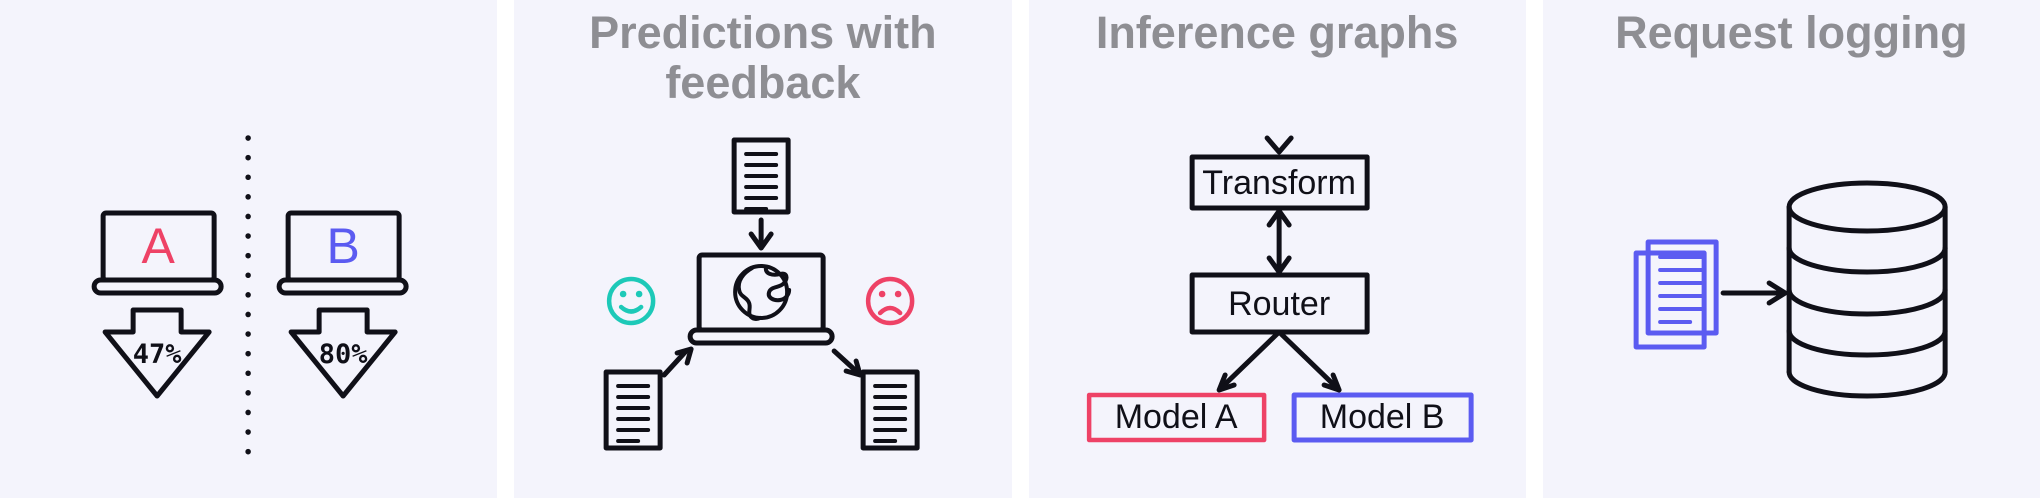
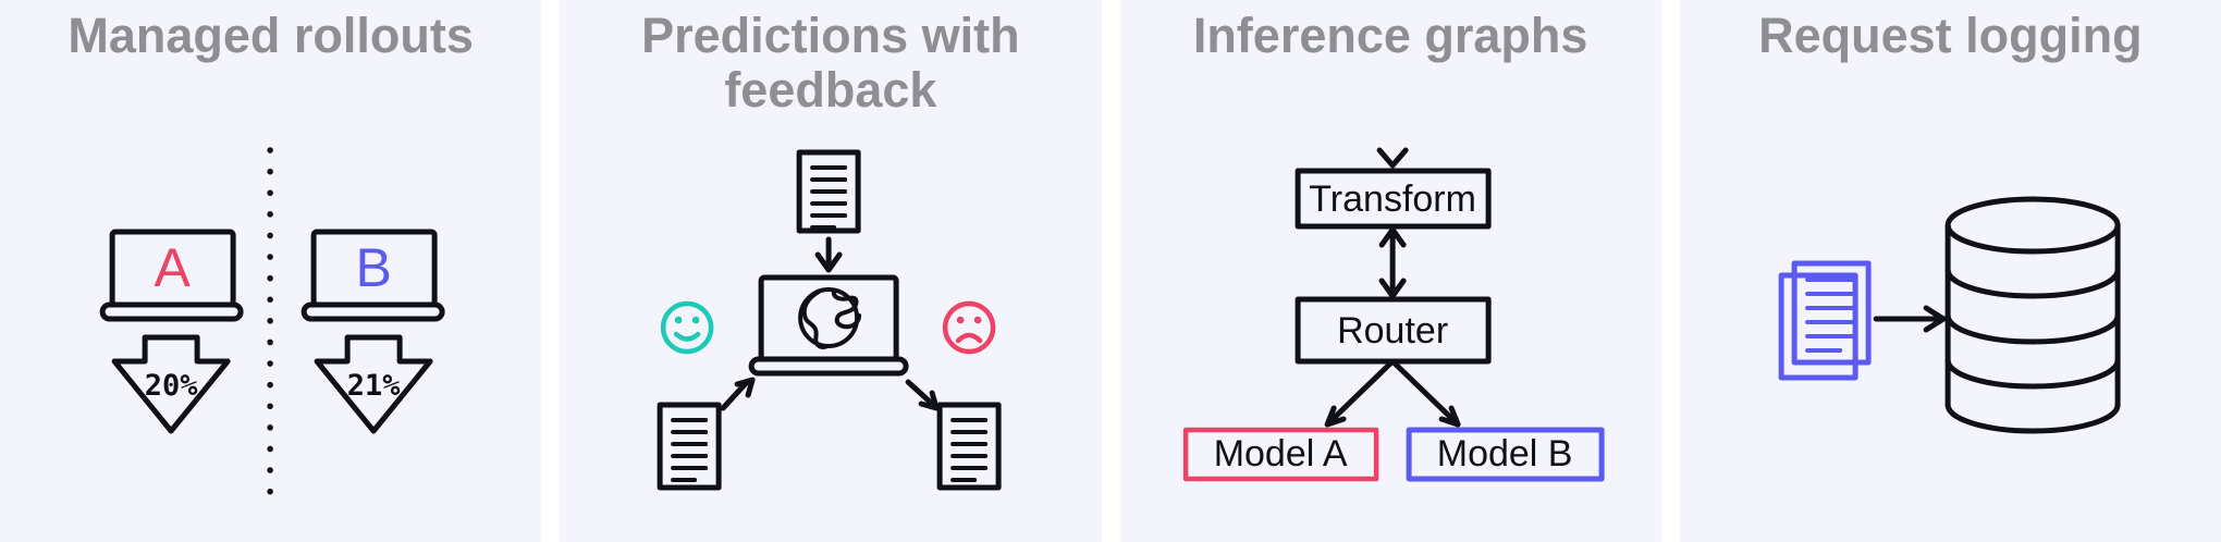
+ Managed rollouts
  A
- 47%
+ 20%
  B
- 80%
+ 21%
  Predictions with feedback
  Inference graphs
  Transform
  Router
  Model A
  Model B
  Request logging
